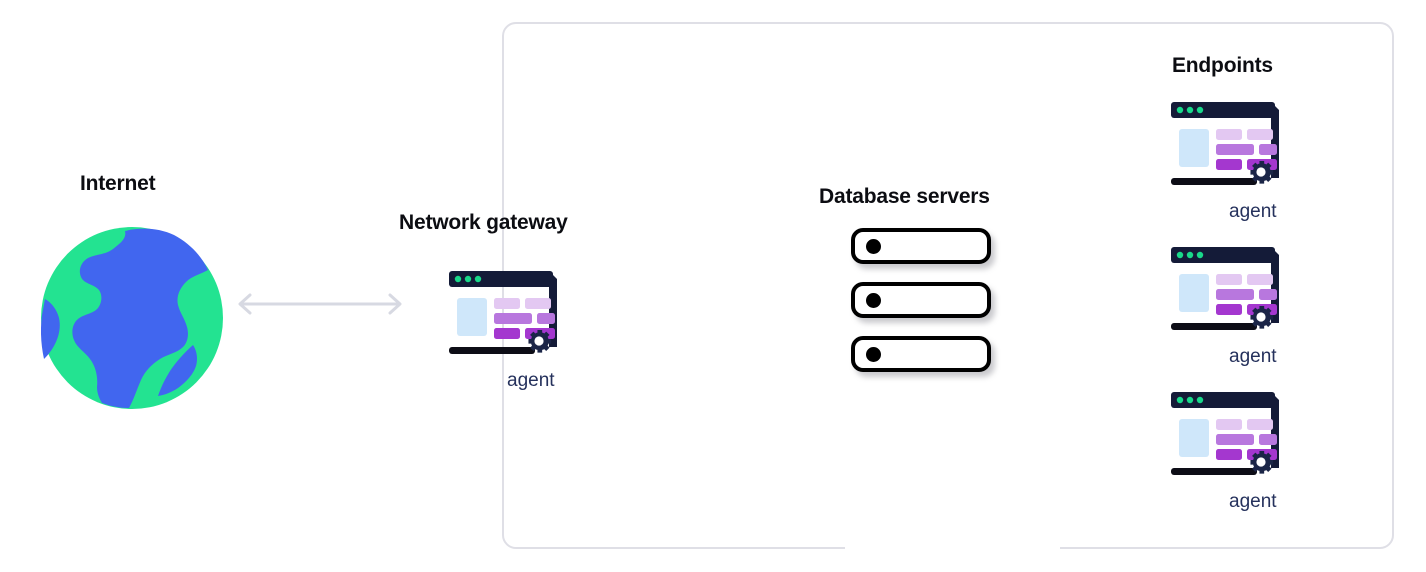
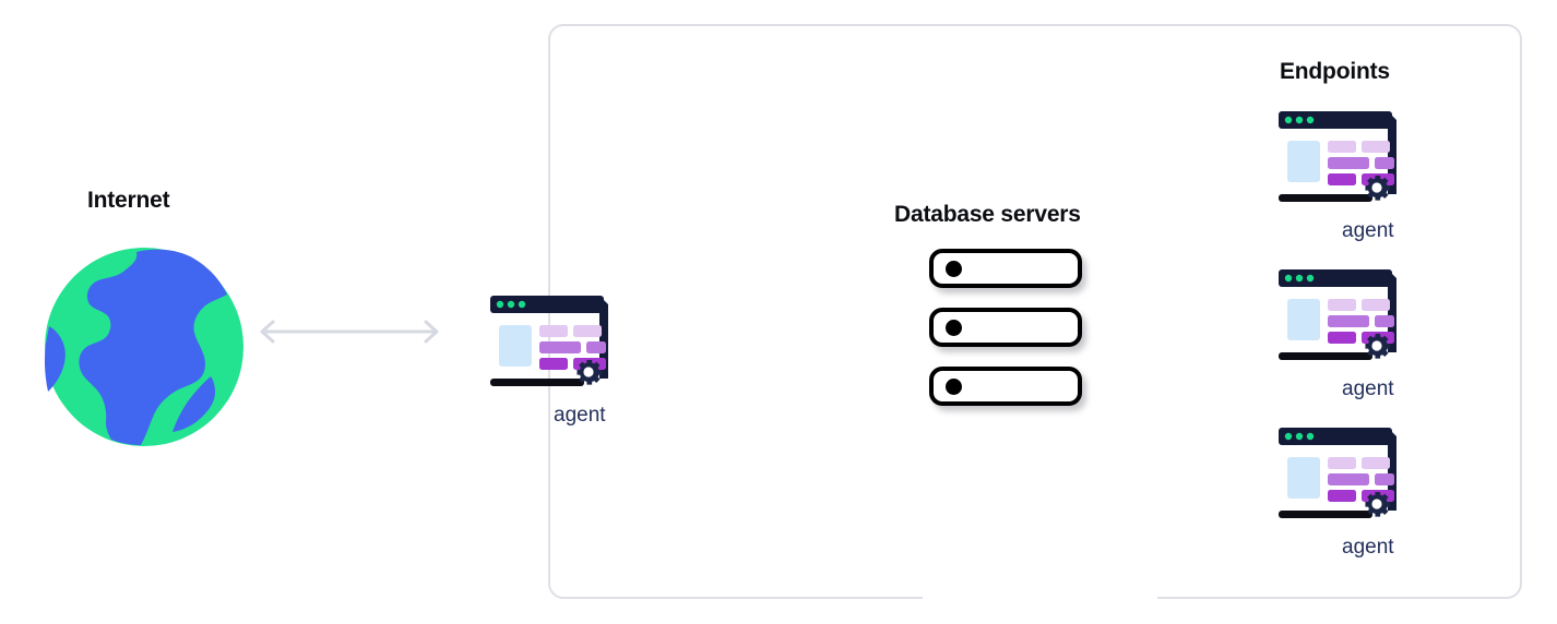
  Internet
- Network gateway
  agent
  Database servers
  Endpoints
  agent
  agent
  agent
